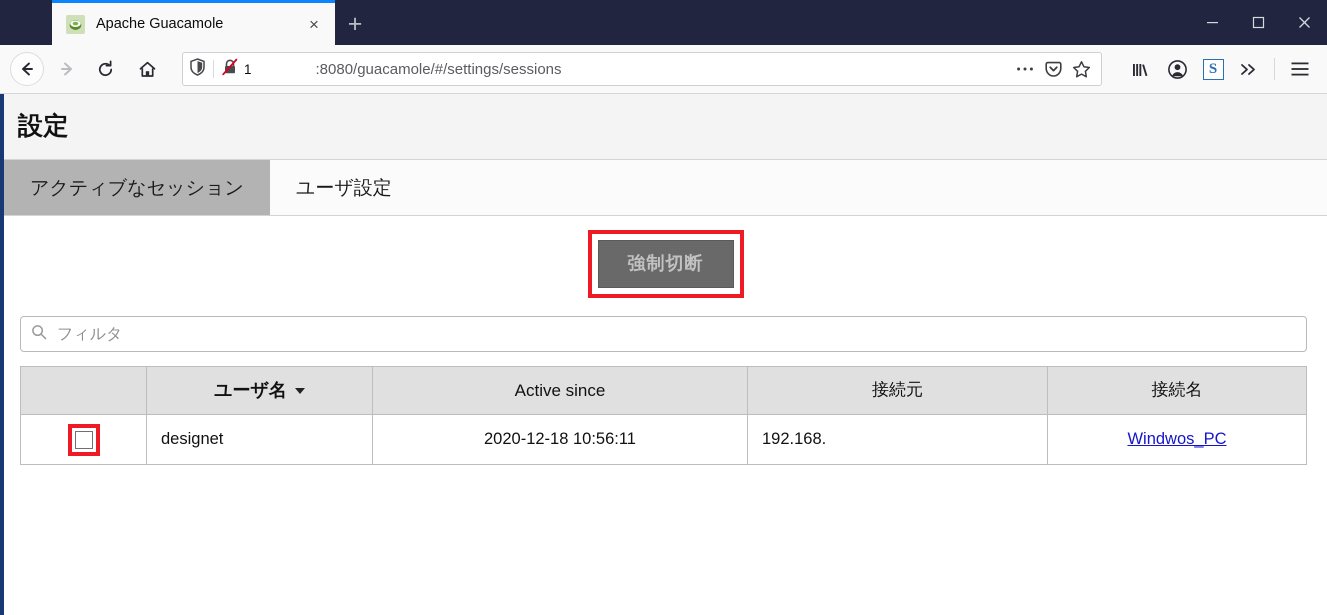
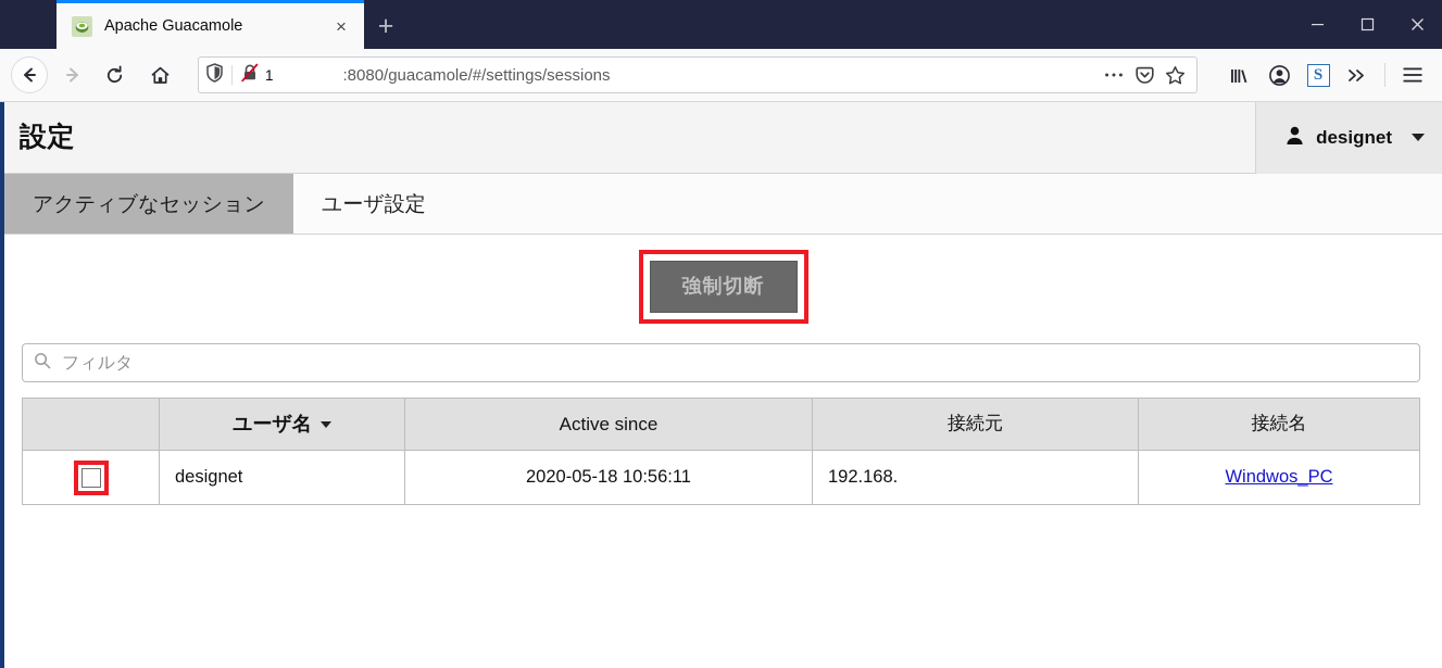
  Apache Guacamole
  ×
  +
  1
  :8080/guacamole/#/settings/sessions
  S
  設定
+ designet
  アクティブなセッション
  ユーザ設定
  強制切断
  フィルタ
  	ユーザ名	Active since	接続元	接続名
- 	designet	2020-12-18 10:56:11	192.168.	Windwos_PC
+ 	designet	2020-05-18 10:56:11	192.168.	Windwos_PC
